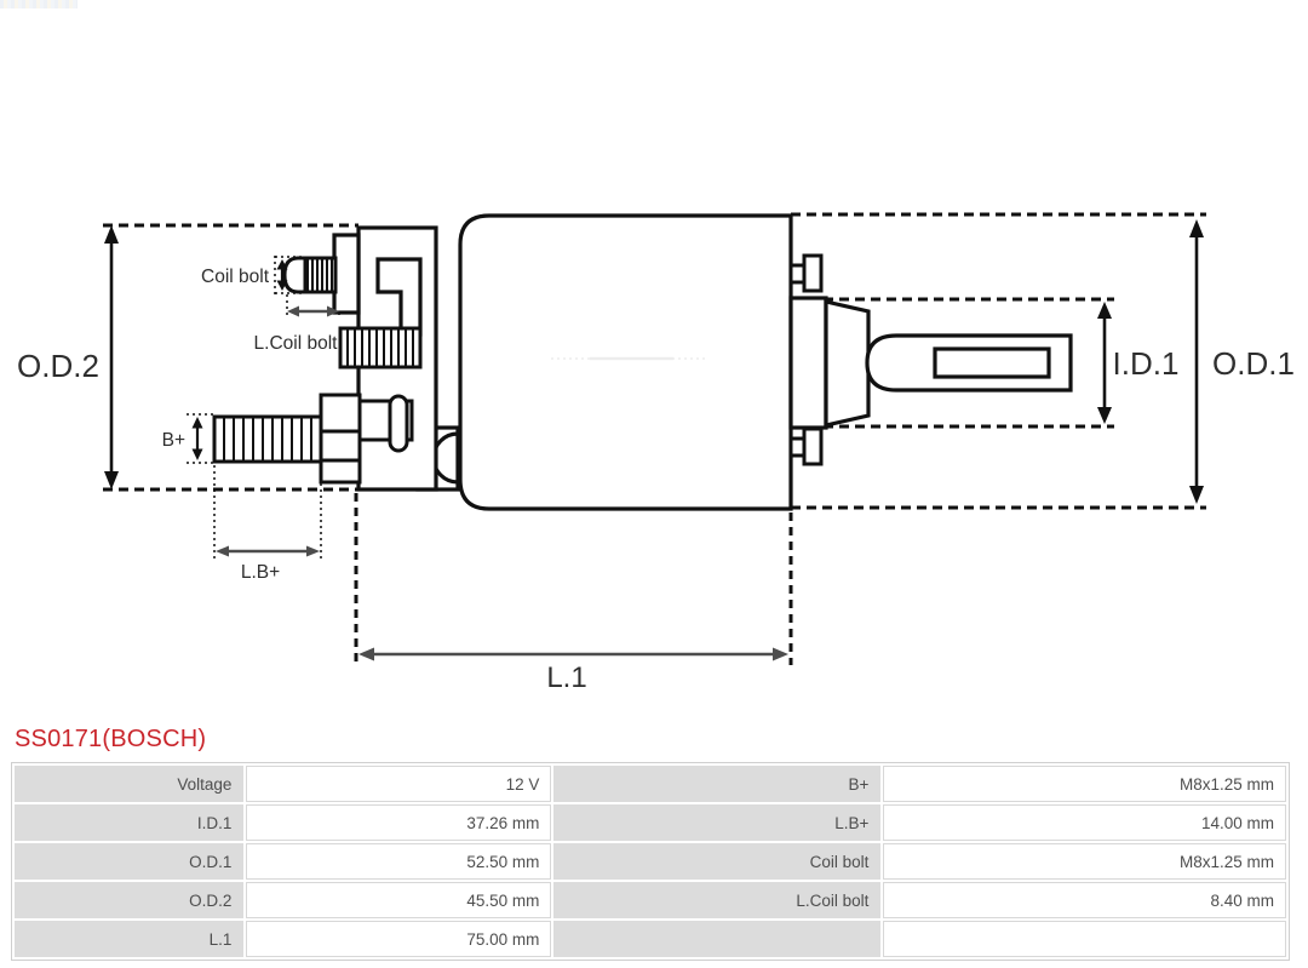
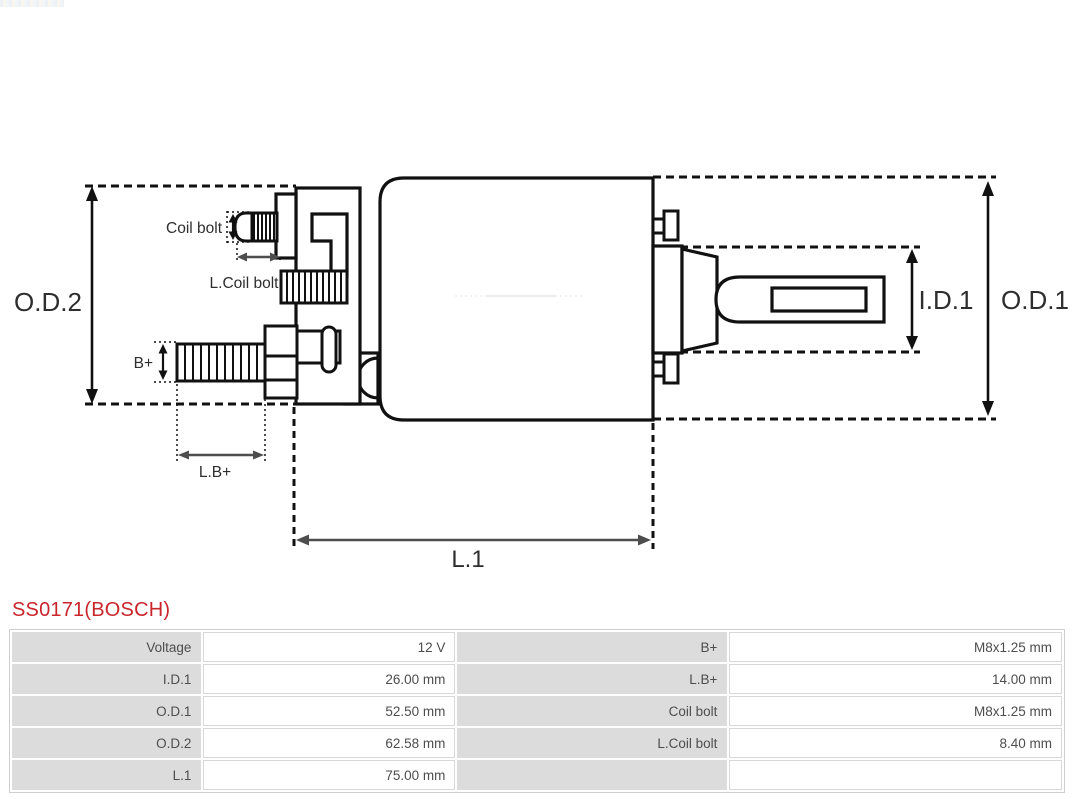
  O.D.2
  O.D.1
  I.D.1
  Coil bolt
  L.Coil bolt
  B+
  L.B+
  L.1
  SS0171(BOSCH)
  Voltage	12 V	B+	M8x1.25 mm
- I.D.1	37.26 mm	L.B+	14.00 mm
+ I.D.1	26.00 mm	L.B+	14.00 mm
  O.D.1	52.50 mm	Coil bolt	M8x1.25 mm
- O.D.2	45.50 mm	L.Coil bolt	8.40 mm
+ O.D.2	62.58 mm	L.Coil bolt	8.40 mm
  L.1	75.00 mm
